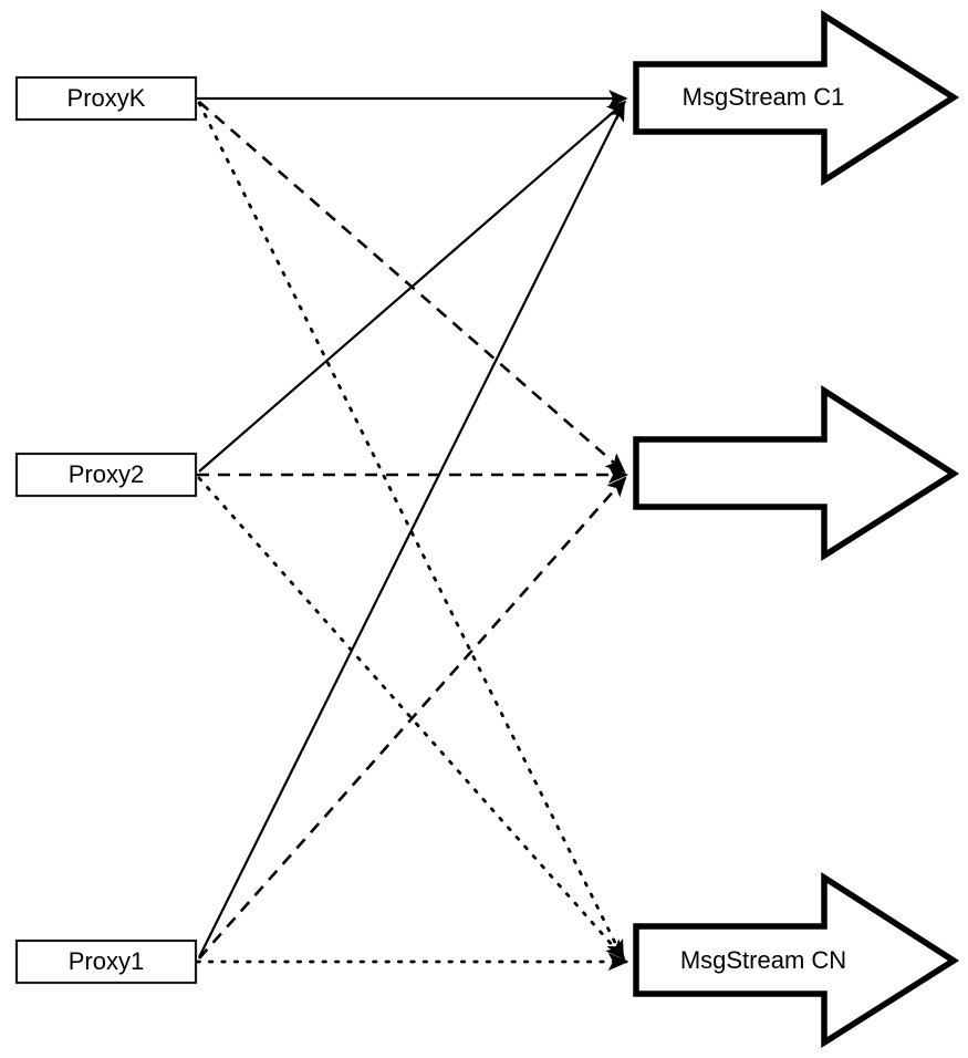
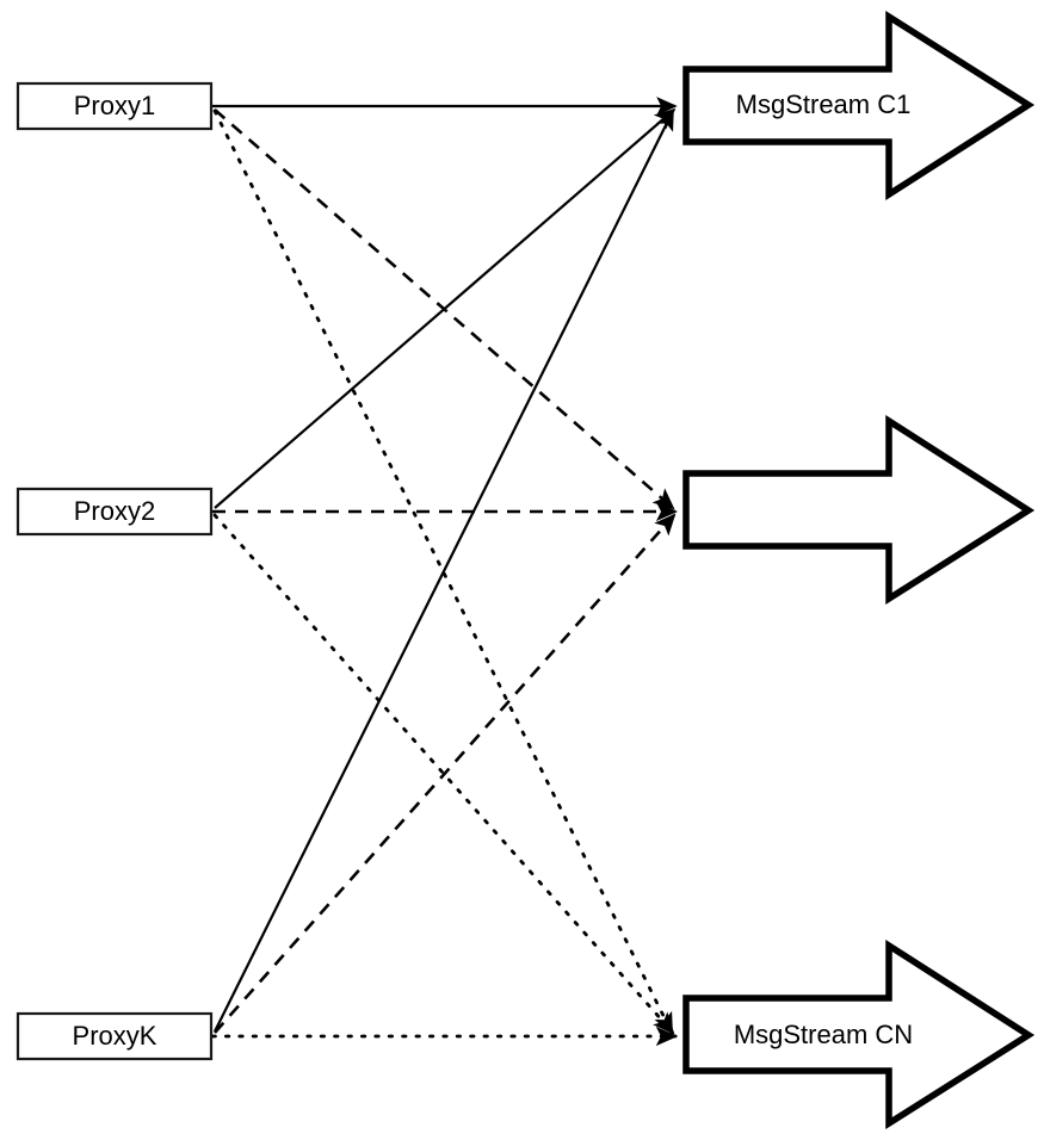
- ProxyK
+ Proxy1
  Proxy2
- Proxy1
+ ProxyK
  MsgStream C1
  MsgStream CN
